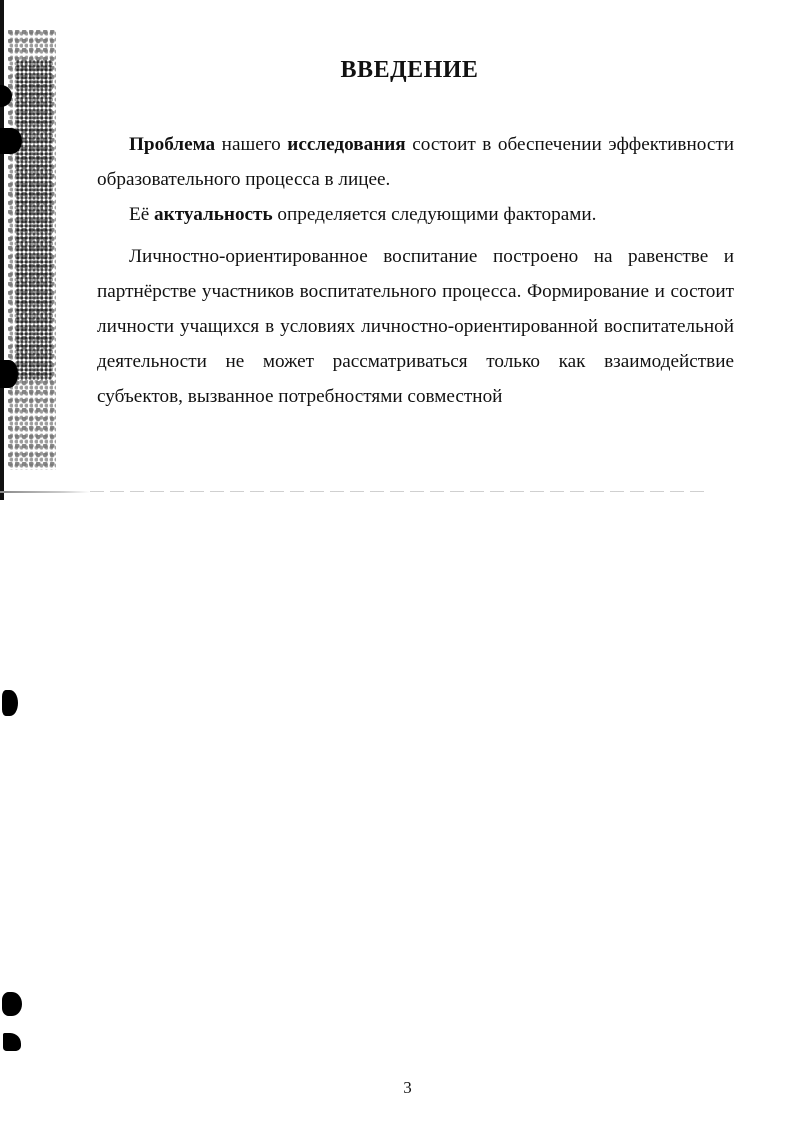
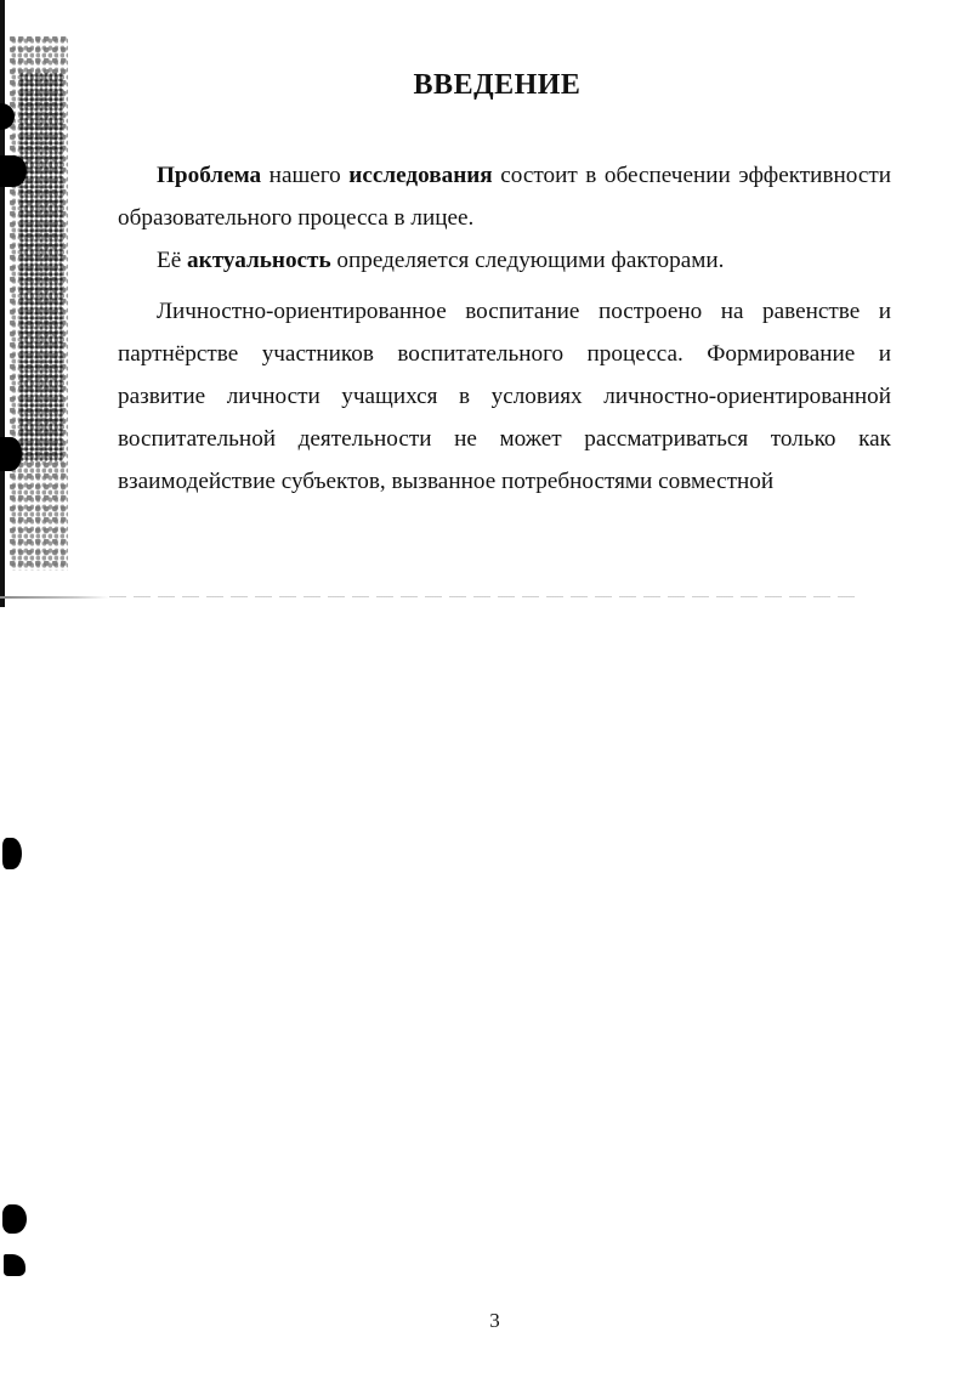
  ВВЕДЕНИЕ
  Проблема нашего исследования состоит в обеспечении эффективности образовательного процесса в лицее.
  Её актуальность определяется следующими факторами.
- Личностно-ориентированное воспитание построено на равенстве и партнёрстве участников воспитательного процесса. Формирование и состоит личности учащихся в условиях личностно-ориентированной воспитательной деятельности не может рассматриваться только как взаимодействие субъектов, вызванное потребностями совместной
+ Личностно-ориентированное воспитание построено на равенстве и партнёрстве участников воспитательного процесса. Формирование и развитие личности учащихся в условиях личностно-ориентированной воспитательной деятельности не может рассматриваться только как взаимодействие субъектов, вызванное потребностями совместной
  3
